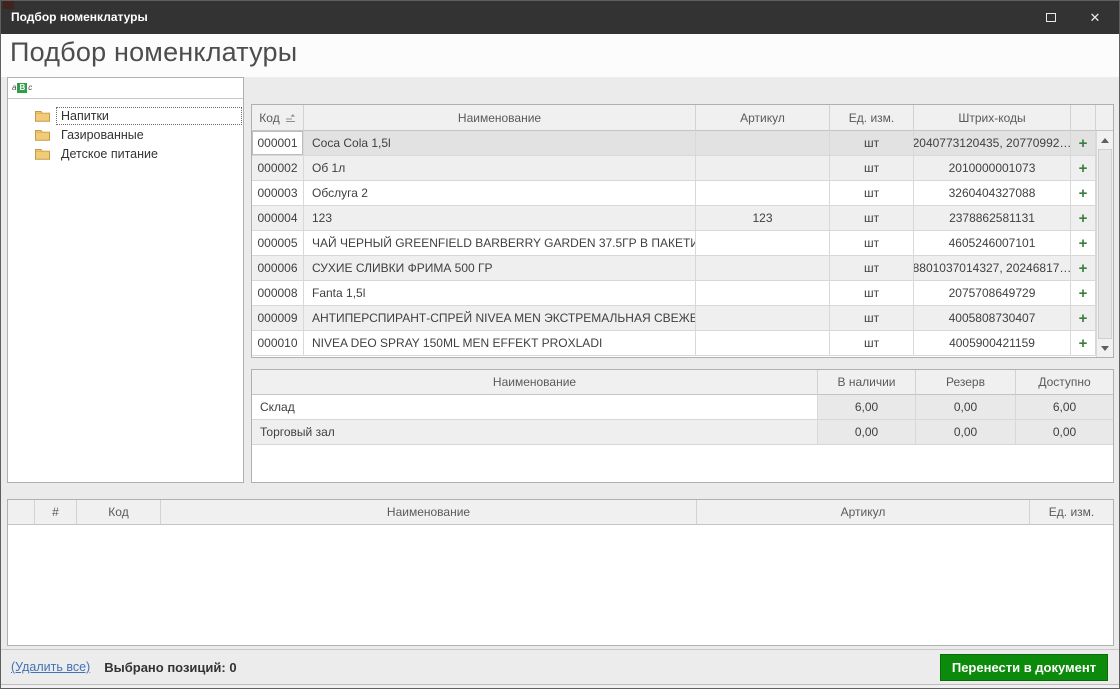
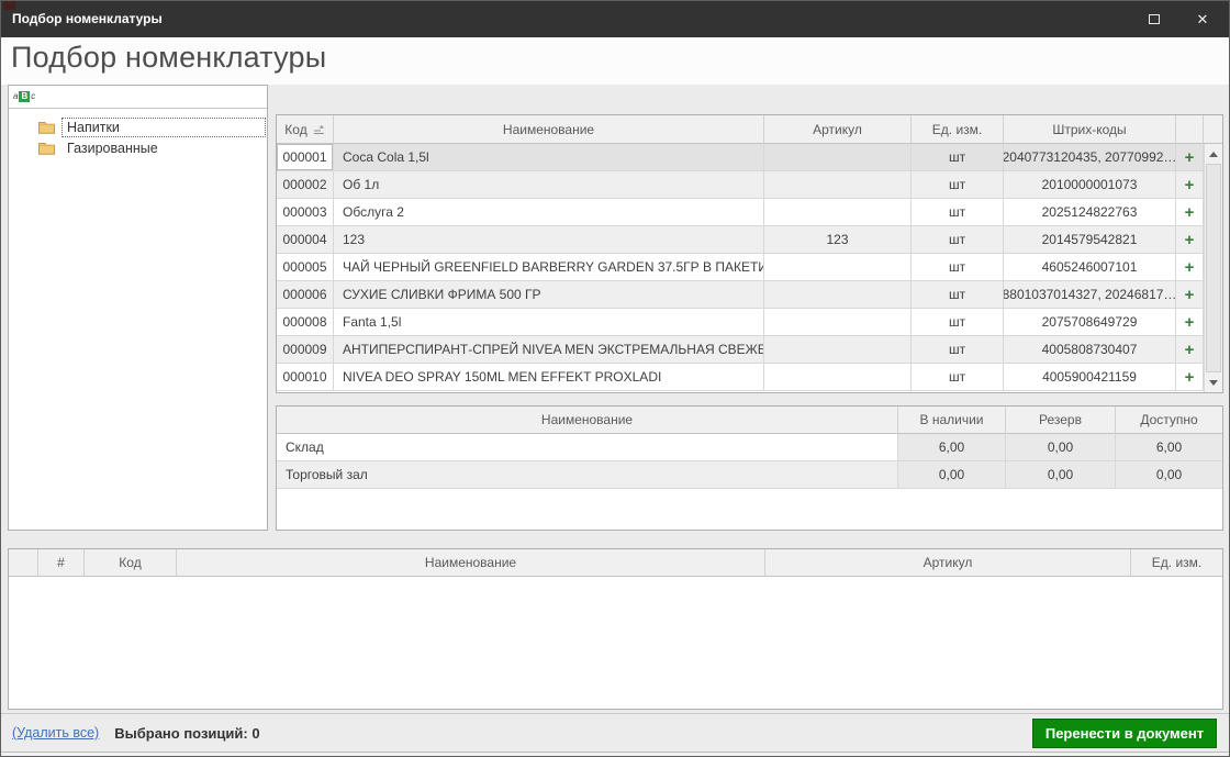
  Подбор номенклатуры
  ✕
  Подбор номенклатуры
  a
  B
  c
  Напитки
  Газированные
- Детское питание
  Код
  Наименование
  Артикул
  Ед. изм.
  Штрих-коды
  000001
  Coca Cola 1,5l
  шт
  2040773120435, 20770992…
  +
  000002
  Об 1л
  шт
  2010000001073
  +
  000003
  Обслуга 2
  шт
- 3260404327088
+ 2025124822763
  +
  000004
  123
  123
  шт
- 2378862581131
+ 2014579542821
  +
  000005
  ЧАЙ ЧЕРНЫЙ GREENFIELD BARBERRY GARDEN 37.5ГР В ПАКЕТИ
  шт
  4605246007101
  +
  000006
  СУХИЕ СЛИВКИ ФРИМА 500 ГР
  шт
  8801037014327, 20246817…
  +
  000008
  Fanta 1,5l
  шт
  2075708649729
  +
  000009
  АНТИПЕРСПИРАНТ-СПРЕЙ NIVEA MEN ЭКСТРЕМАЛЬНАЯ СВЕЖЕ
  шт
  4005808730407
  +
  000010
  NIVEA DEO SPRAY 150ML MEN EFFEKT PROXLADI
  шт
  4005900421159
  +
  Наименование
  В наличии
  Резерв
  Доступно
  Склад
  6,00
  0,00
  6,00
  Торговый зал
  0,00
  0,00
  0,00
  #
  Код
  Наименование
  Артикул
  Ед. изм.
  (Удалить все)
  Выбрано позиций: 0
  Перенести в документ
